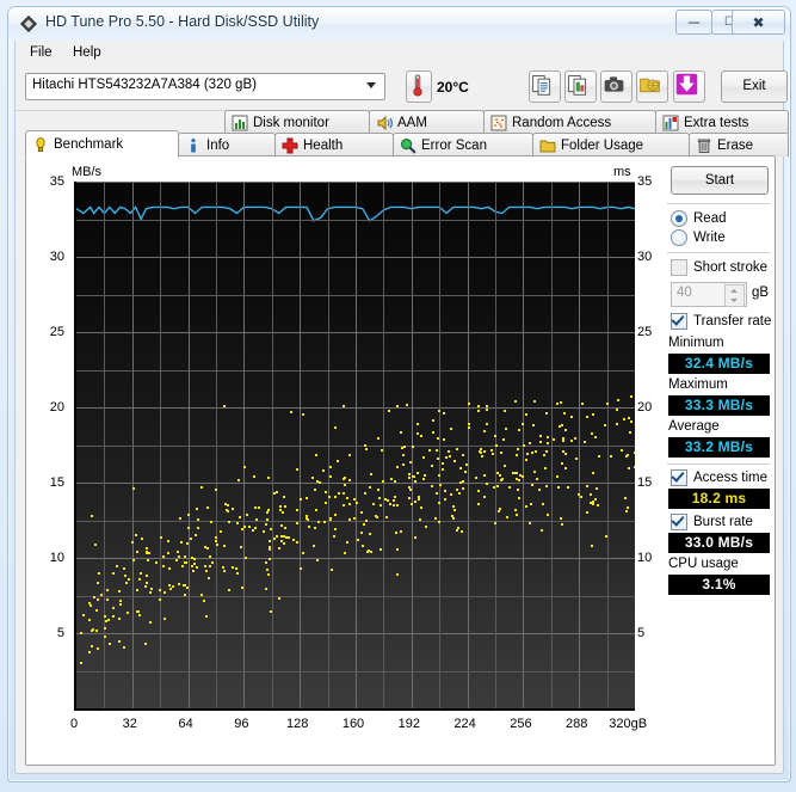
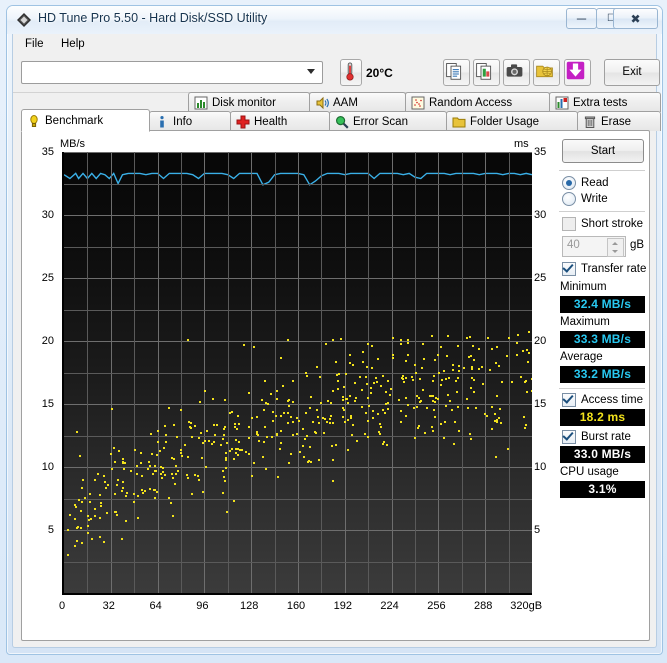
  HD Tune Pro 5.50 - Hard Disk/SSD Utility
  ─
  ☐
  ✖
  File
  Help
- Hitachi HTS543232A7A384 (320 gB)
  20°C
  Exit
  Disk monitor
  AAM
  Random Access
  Extra tests
  Benchmark
  Info
  Health
  Error Scan
  Folder Usage
  Erase
  MB/s
  ms
  5
  10
  15
  20
  25
  30
  35
  5
  10
  15
  20
  25
  30
  35
  0
  32
  64
  96
  128
  160
  192
  224
  256
  288
  320gB
  Start
  Read
  Write
  Short stroke
  40
  gB
  Transfer rate
  Minimum
  32.4 MB/s
  Maximum
  33.3 MB/s
  Average
  33.2 MB/s
  Access time
  18.2 ms
  Burst rate
  33.0 MB/s
  CPU usage
  3.1%
